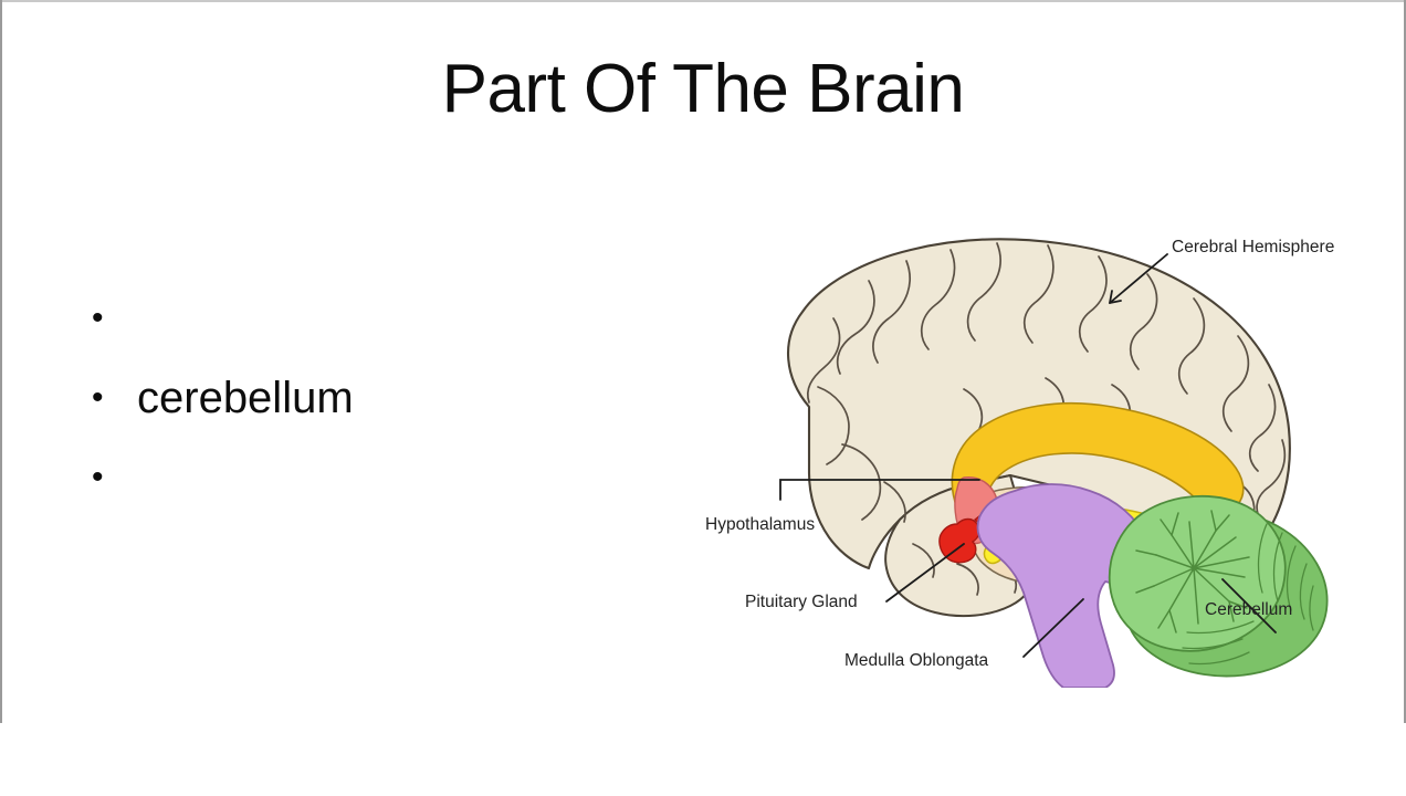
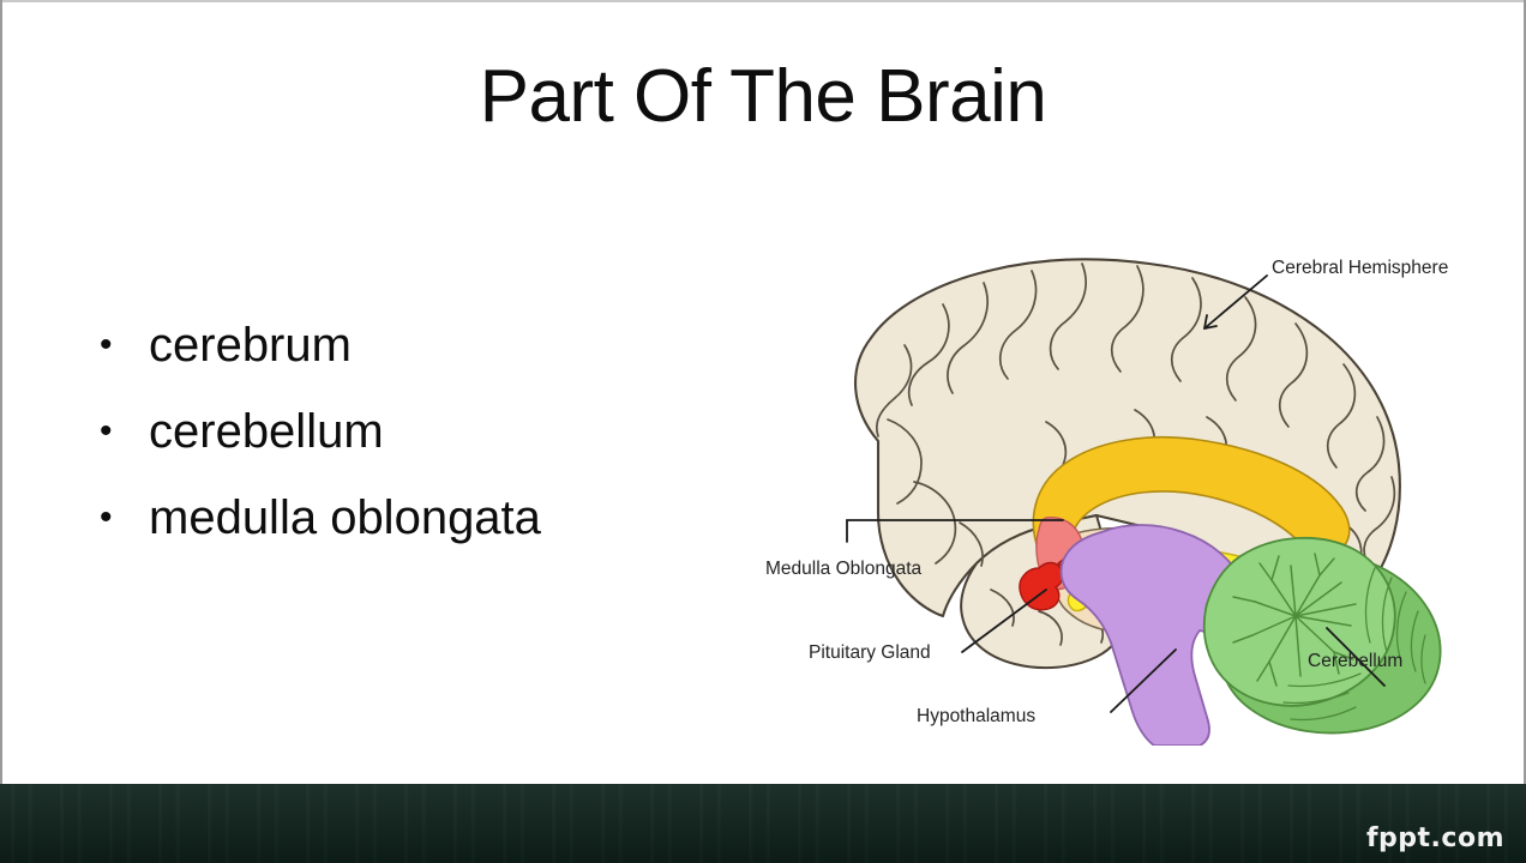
  Part Of The Brain
  •
+ cerebrum
  •
  cerebellum
  •
+ medulla oblongata
  Cerebral Hemisphere
  Cerebellum
- Hypothalamus
+ Medulla Oblongata
  Pituitary Gland
- Medulla Oblongata
+ Hypothalamus
+ fppt.com
